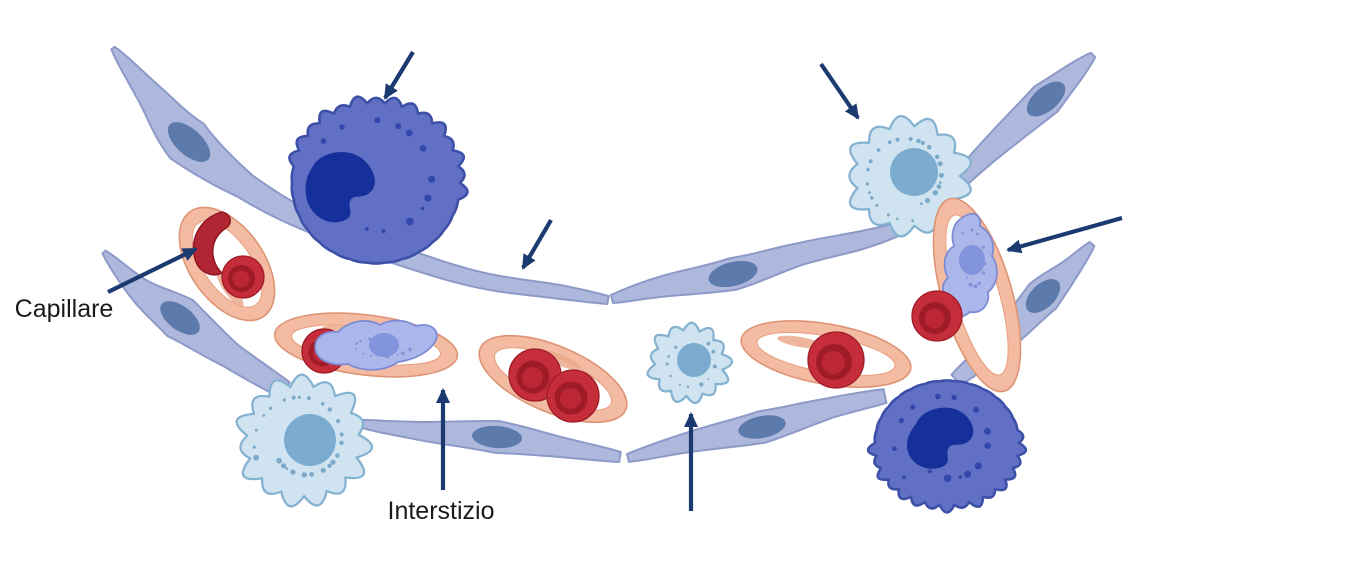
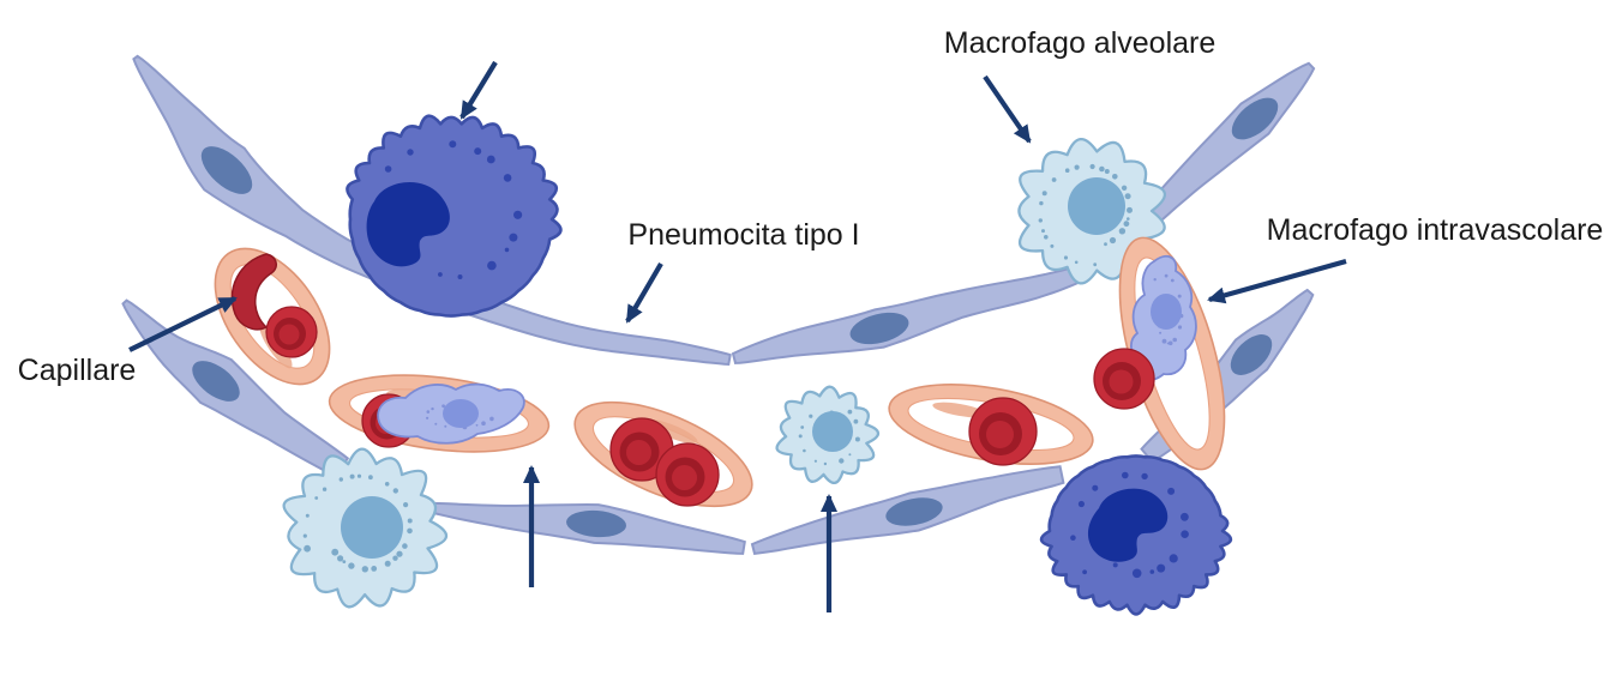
+ Macrofago alveolare
+ Pneumocita tipo I
+ Macrofago intravascolare
  Capillare
- Interstizio
